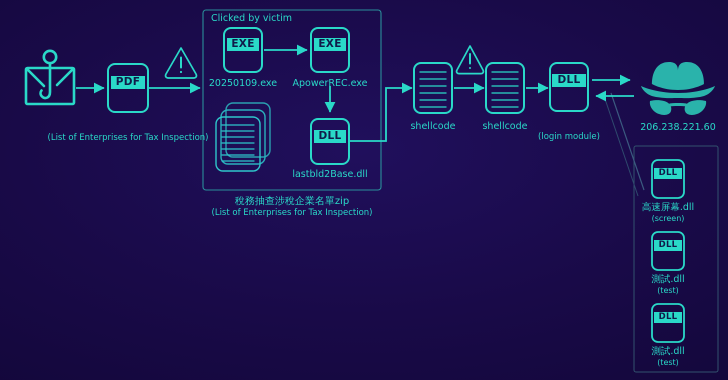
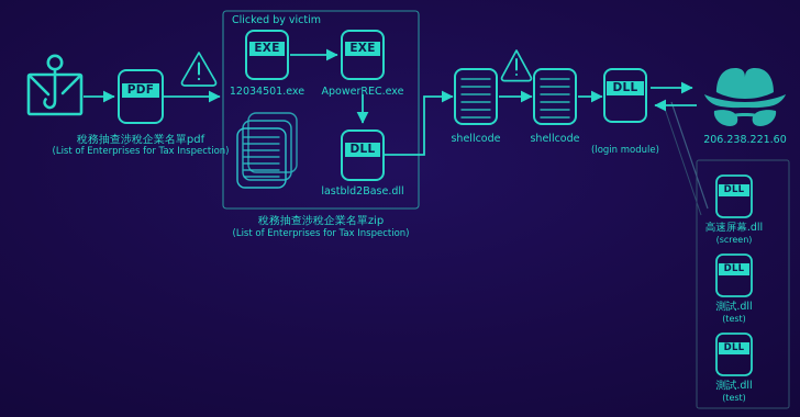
  PDF
+ 稅務抽查涉稅企業名單pdf
  (List of Enterprises for Tax Inspection)
  Clicked by victim
  EXE
  EXE
- 20250109.exe
+ 12034501.exe
  ApowerREC.exe
  DLL
  lastbld2Base.dll
  稅務抽查涉稅企業名單zip
  (List of Enterprises for Tax Inspection)
  shellcode
  shellcode
  DLL
  (login module)
  206.238.221.60
  DLL
  高速屏幕.dll
  (screen)
  DLL
  測試.dll
  (test)
  DLL
  測試.dll
  (test)
